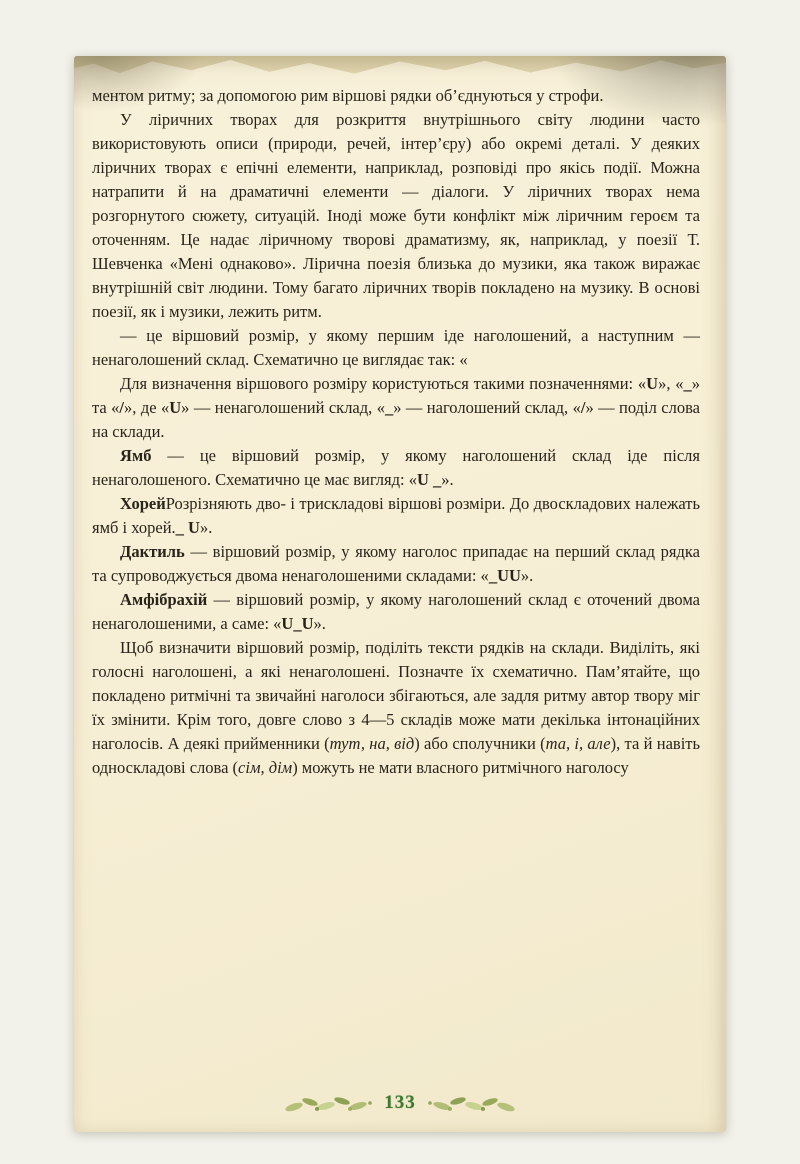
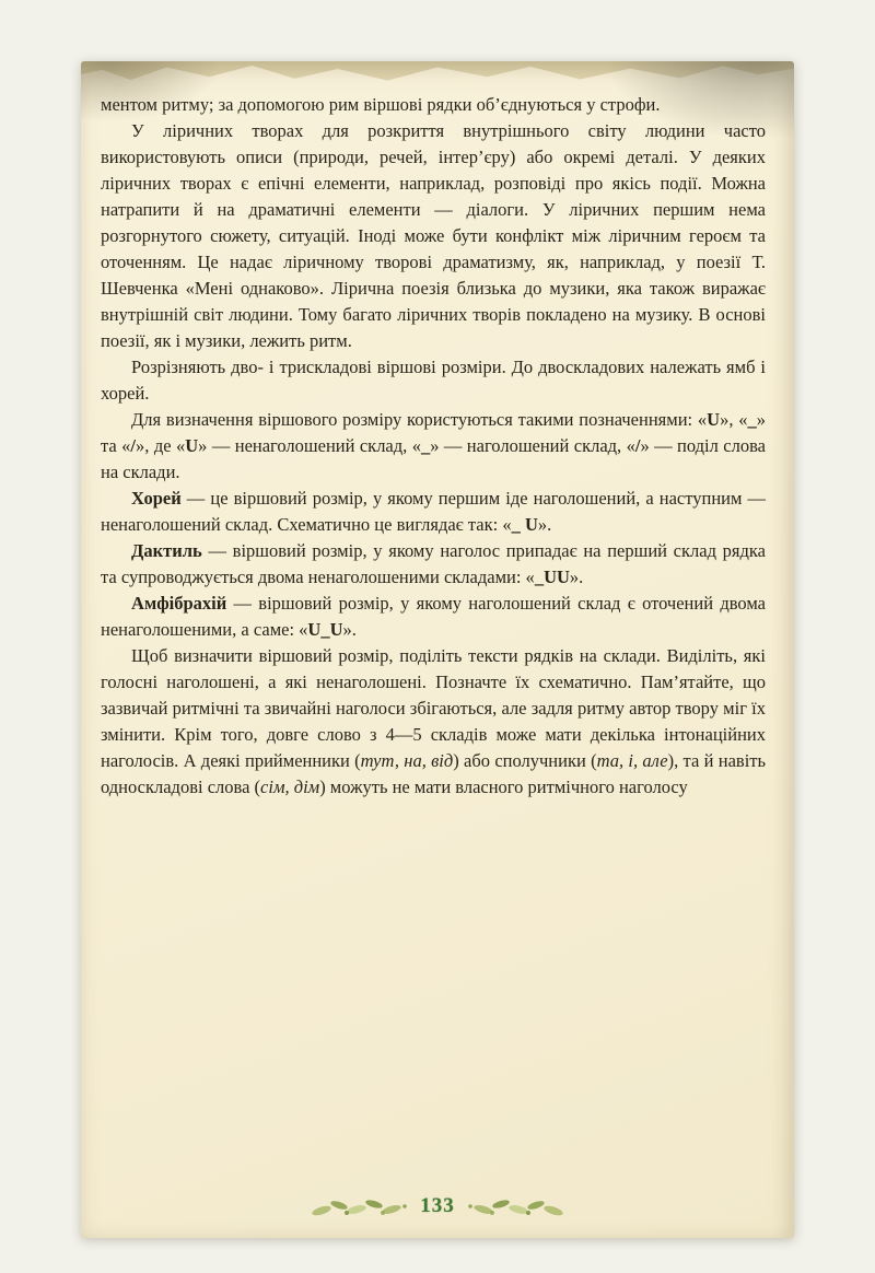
  ментом ритму; за допомогою рим віршові рядки об’єднуються у строфи.
- У ліричних творах для розкриття внутрішнього світу людини часто використовують описи (природи, речей, інтер’єру) або окремі деталі. У деяких ліричних творах є епічні елементи, наприклад, розповіді про якісь події. Можна натрапити й на драматичні елементи — діалоги. У ліричних творах нема розгорнутого сюжету, ситуацій. Іноді може бути конфлікт між ліричним героєм та оточенням. Це надає ліричному творові драматизму, як, наприклад, у поезії Т. Шевченка «Мені однаково». Лірична поезія близька до музики, яка також виражає внутрішній світ людини. Тому багато ліричних творів покладено на музику. В основі поезії, як і музики, лежить ритм.
+ У ліричних творах для розкриття внутрішнього світу людини часто використовують описи (природи, речей, інтер’єру) або окремі деталі. У деяких ліричних творах є епічні елементи, наприклад, розповіді про якісь події. Можна натрапити й на драматичні елементи — діалоги. У ліричних першим нема розгорнутого сюжету, ситуацій. Іноді може бути конфлікт між ліричним героєм та оточенням. Це надає ліричному творові драматизму, як, наприклад, у поезії Т. Шевченка «Мені однаково». Лірична поезія близька до музики, яка також виражає внутрішній світ людини. Тому багато ліричних творів покладено на музику. В основі поезії, як і музики, лежить ритм.
- — це віршовий розмір, у якому першим іде наголошений, а наступним — ненаголошений склад. Схематично це виглядає так: «
+ Розрізняють дво- і трискладові віршові розміри. До двоскладових належать ямб і хорей.
  Для визначення віршового розміру користуються такими позначеннями: «U», «_» та «/», де «U» — ненаголошений склад, «_» — наголошений склад, «/» — поділ слова на склади.
- Ямб — це віршовий розмір, у якому наголошений склад іде після ненаголошеного. Схематично це має вигляд: «U _».
- ХорейРозрізняють дво- і трискладові віршові розміри. До двоскладових належать ямб і хорей._ U».
+ Хорей — це віршовий розмір, у якому першим іде наголошений, а наступним — ненаголошений склад. Схематично це виглядає так: «_ U».
  Дактиль — віршовий розмір, у якому наголос припадає на перший склад рядка та супроводжується двома ненаголошеними складами: «_UU».
  Амфібрахій — віршовий розмір, у якому наголошений склад є оточений двома ненаголошеними, а саме: «U_U».
- Щоб визначити віршовий розмір, поділіть тексти рядків на склади. Виділіть, які голосні наголошені, а які ненаголошені. Позначте їх схематично. Пам’ятайте, що покладено ритмічні та звичайні наголоси збігаються, але задля ритму автор твору міг їх змінити. Крім того, довге слово з 4—5 складів може мати декілька інтонаційних наголосів. А деякі прийменники (тут, на, від) або сполучники (та, і, але), та й навіть односкладові слова (сім, дім) можуть не мати власного ритмічного наголосу
+ Щоб визначити віршовий розмір, поділіть тексти рядків на склади. Виділіть, які голосні наголошені, а які ненаголошені. Позначте їх схематично. Пам’ятайте, що зазвичай ритмічні та звичайні наголоси збігаються, але задля ритму автор твору міг їх змінити. Крім того, довге слово з 4—5 складів може мати декілька інтонаційних наголосів. А деякі прийменники (тут, на, від) або сполучники (та, і, але), та й навіть односкладові слова (сім, дім) можуть не мати власного ритмічного наголосу
  133
